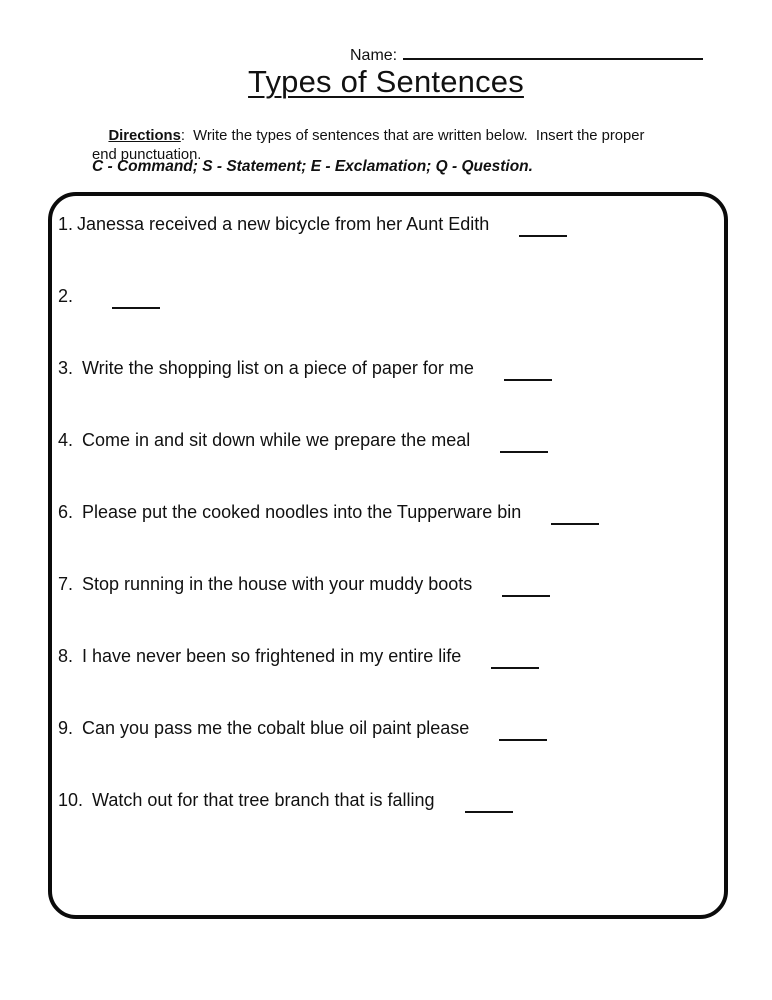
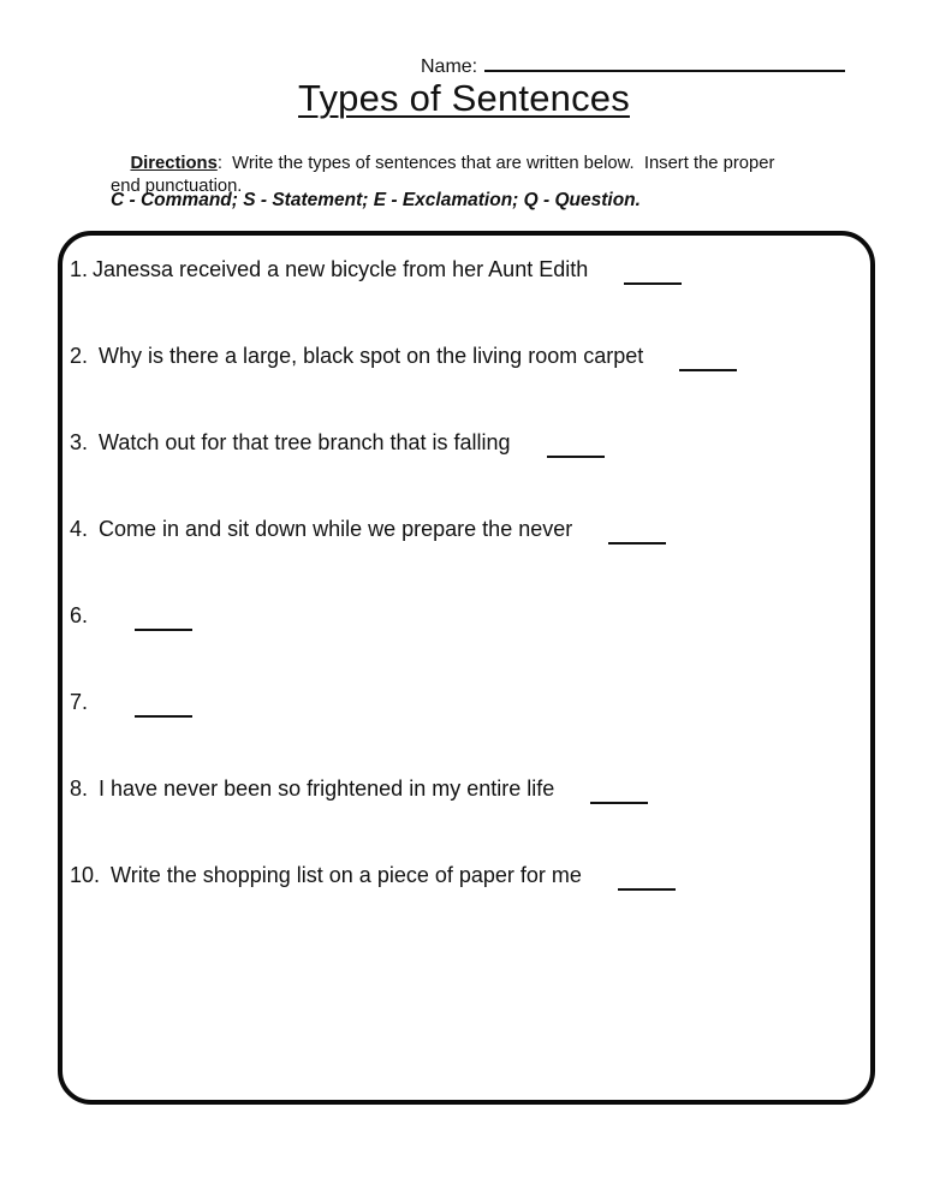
  Name:
  Types of Sentences
  Directions: Write the types of sentences that are written below. Insert the proper end punctuation.
  C - Command; S - Statement; E - Exclamation; Q - Question.
  1.
  Janessa received a new bicycle from her Aunt Edith
  2.
+ Why is there a large, black spot on the living room carpet
  3.
- Write the shopping list on a piece of paper for me
+ Watch out for that tree branch that is falling
  4.
- Come in and sit down while we prepare the meal
+ Come in and sit down while we prepare the never
  6.
- Please put the cooked noodles into the Tupperware bin
  7.
- Stop running in the house with your muddy boots
  8.
  I have never been so frightened in my entire life
- 9.
- Can you pass me the cobalt blue oil paint please
  10.
- Watch out for that tree branch that is falling
+ Write the shopping list on a piece of paper for me
